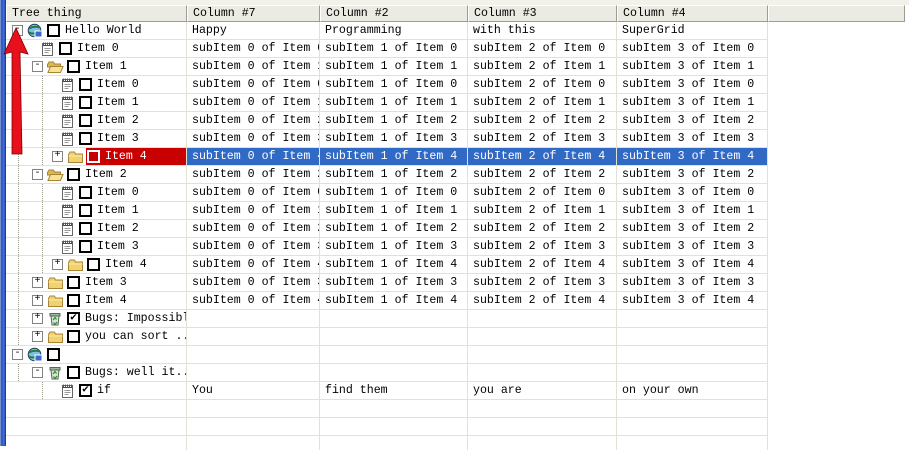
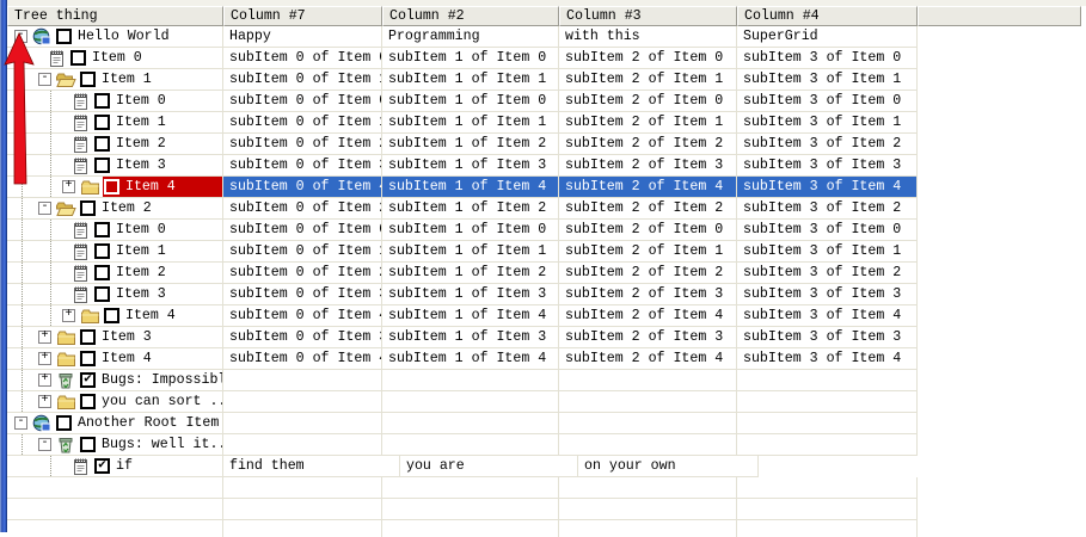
  Tree thing
  Column #7
  Column #2
  Column #3
  Column #4
  -
  Hello World
  Happy
  Programming
  with this
  SuperGrid
  Item 0
  subItem 0 of Item
  subItem 1 of Item 0
  subItem 2 of Item 0
  subItem 3 of Item 0
  -
  Item 1
  subItem 0 of Item
  subItem 1 of Item 1
  subItem 2 of Item 1
  subItem 3 of Item 1
  Item 0
  subItem 0 of Item
  subItem 1 of Item 0
  subItem 2 of Item 0
  subItem 3 of Item 0
  Item 1
  subItem 0 of Item
  subItem 1 of Item 1
  subItem 2 of Item 1
  subItem 3 of Item 1
  Item 2
  subItem 0 of Item
  subItem 1 of Item 2
  subItem 2 of Item 2
  subItem 3 of Item 2
  Item 3
  subItem 0 of Item
  subItem 1 of Item 3
  subItem 2 of Item 3
  subItem 3 of Item 3
  +
  Item 4
  subItem 0 of Item
  subItem 1 of Item 4
  subItem 2 of Item 4
  subItem 3 of Item 4
  -
  Item 2
  subItem 0 of Item
  subItem 1 of Item 2
  subItem 2 of Item 2
  subItem 3 of Item 2
  Item 0
  subItem 0 of Item
  subItem 1 of Item 0
  subItem 2 of Item 0
  subItem 3 of Item 0
  Item 1
  subItem 0 of Item
  subItem 1 of Item 1
  subItem 2 of Item 1
  subItem 3 of Item 1
  Item 2
  subItem 0 of Item
  subItem 1 of Item 2
  subItem 2 of Item 2
  subItem 3 of Item 2
  Item 3
  subItem 0 of Item
  subItem 1 of Item 3
  subItem 2 of Item 3
  subItem 3 of Item 3
  +
  Item 4
  subItem 0 of Item
  subItem 1 of Item 4
  subItem 2 of Item 4
  subItem 3 of Item 4
  +
  Item 3
  subItem 0 of Item
  subItem 1 of Item 3
  subItem 2 of Item 3
  subItem 3 of Item 3
  +
  Item 4
  subItem 0 of Item
  subItem 1 of Item 4
  subItem 2 of Item 4
  subItem 3 of Item 4
  +
  ✔
  Bugs: Impossibl
  +
  you can sort ..
  -
+ Another Root Item
  -
  Bugs: well it..
  ✔
  if
- You
  find them
  you are
  on your own
